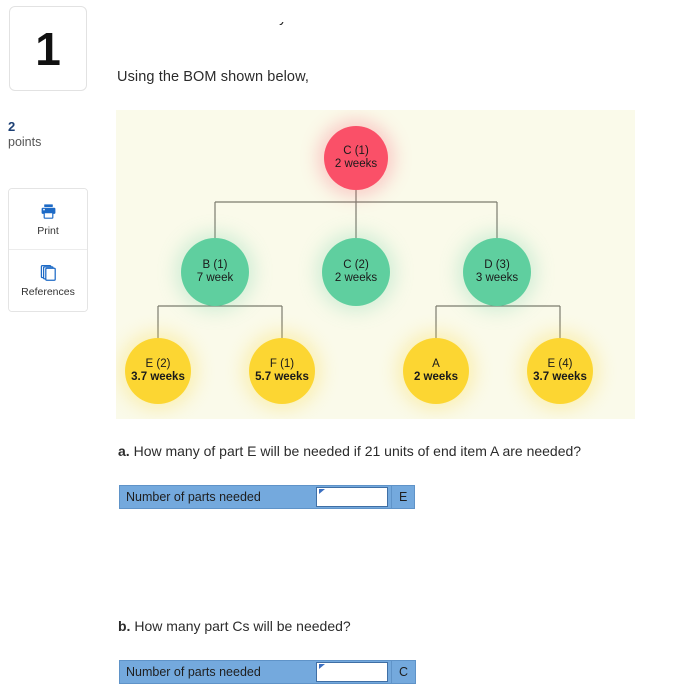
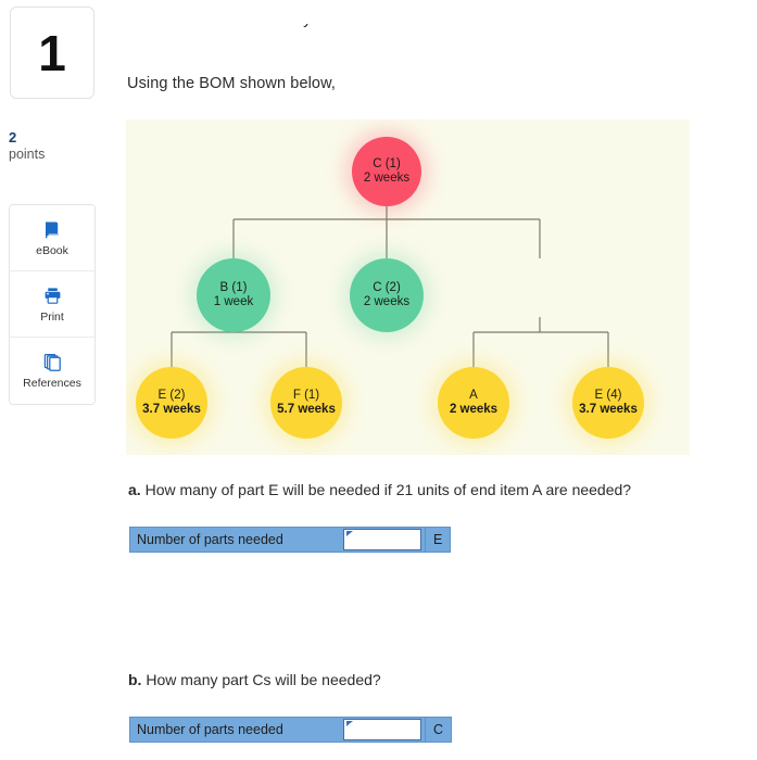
  1
  2
  points
+ eBook
  Print
  References
  Using the BOM shown below,
  C (1)
  2 weeks
  B (1)
- 7 week
+ 1 week
  C (2)
  2 weeks
- D (3)
- 3 weeks
  E (2)
  3.7 weeks
  F (1)
  5.7 weeks
  A
  2 weeks
  E (4)
  3.7 weeks
  a. How many of part E will be needed if 21 units of end item A are needed?
  Number of parts needed
  E
  b. How many part Cs will be needed?
  Number of parts needed
  C
